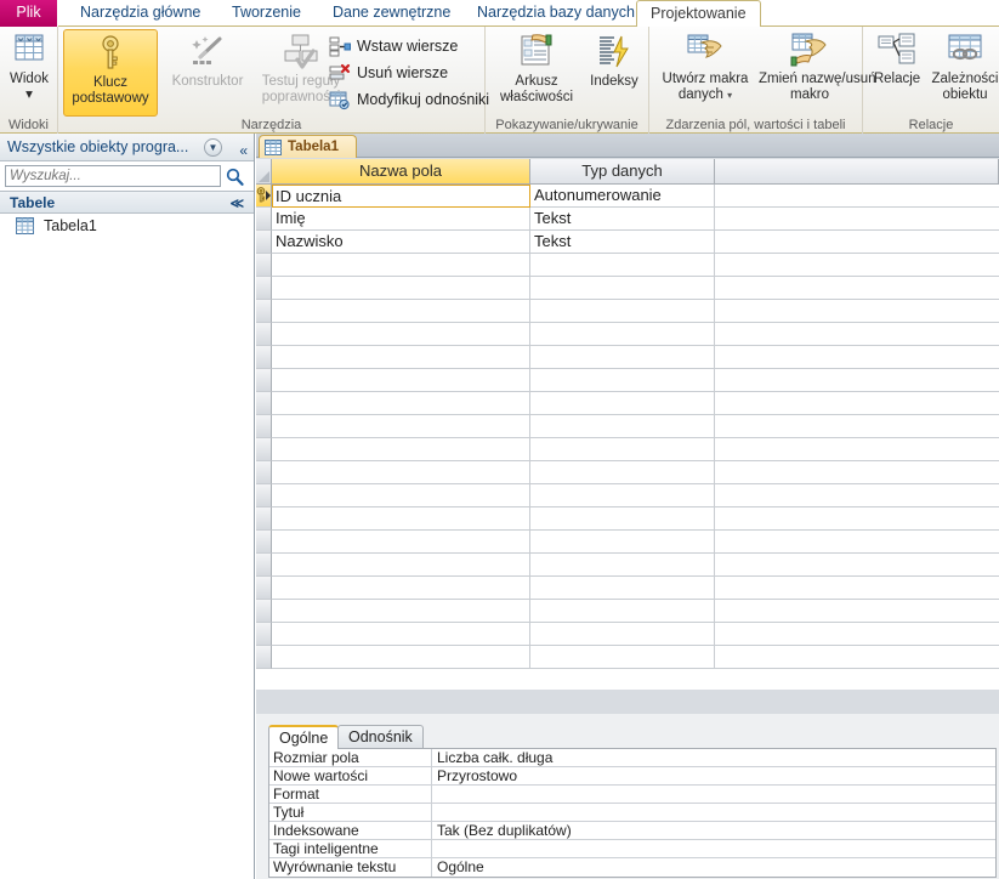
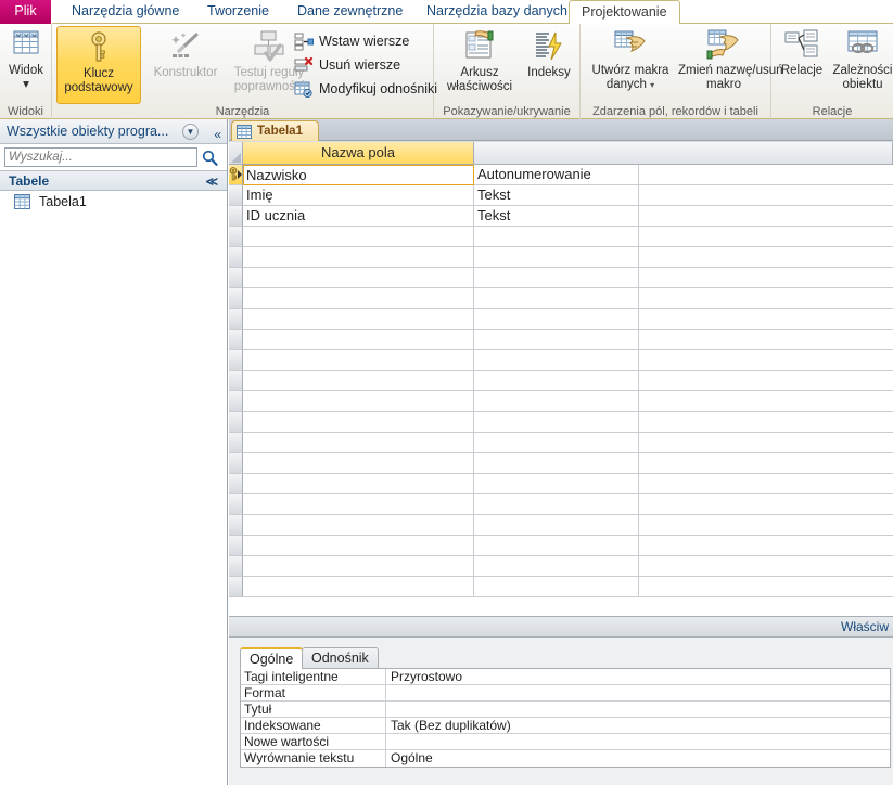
  Plik
  Narzędzia główne
  Tworzenie
  Dane zewnętrzne
  Narzędzia bazy danych
  Projektowanie
  Widok
  ▾
  Widoki
  Klucz
  podstawowy
  Konstruktor
  Testuj reguły
  poprawnoś
  Wstaw wiersze
  Usuń wiersze
  Modyfikuj odnośniki
  Narzędzia
  Arkusz
  właściwości
  Indeksy
  Pokazywanie/ukrywanie
  Utwórz makra
  danych ▾
  Zmień nazwę/us
  makro
- Zdarzenia pól, wartości i tabeli
+ Zdarzenia pól, rekordów i tabeli
  Relacje
  Zależności
  obiektu
  Relacje
  Wszystkie obiekty progra...
  ▼
  «
  Wyszukaj...
  Tabele
  ≪
  Tabela1
  Tabela1
  Nazwa pola
- Typ danych
- ID ucznia
+ Nazwisko
  Autonumerowanie
  Imię
  Tekst
- Nazwisko
+ ID ucznia
  Tekst
+ Właściw
  Ogólne
  Odnośnik
- Rozmiar pola
- Liczba całk. długa
- Nowe wartości
+ Tagi inteligentne
  Przyrostowo
  Format
  Tytuł
  Indeksowane
  Tak (Bez duplikatów)
- Tagi inteligentne
+ Nowe wartości
  Wyrównanie tekstu
  Ogólne
